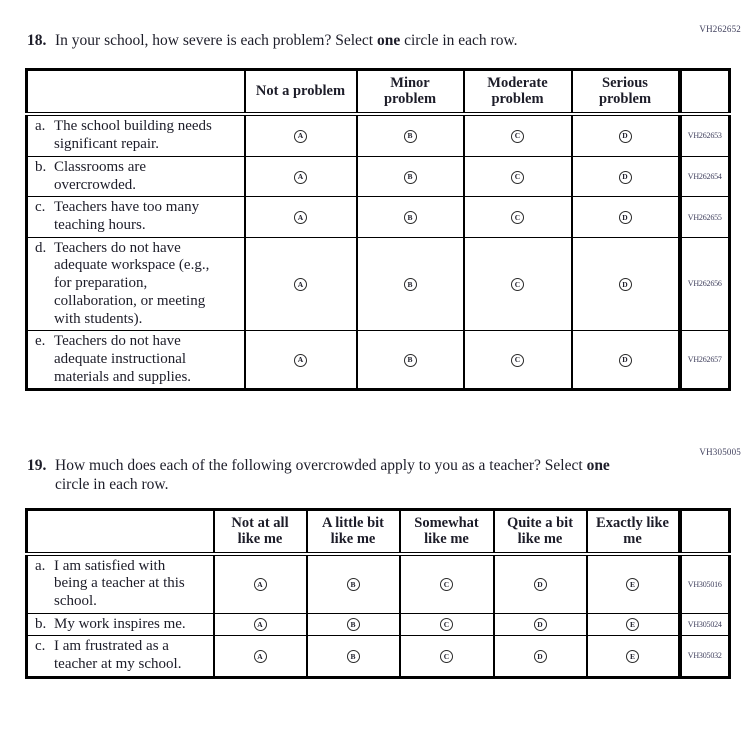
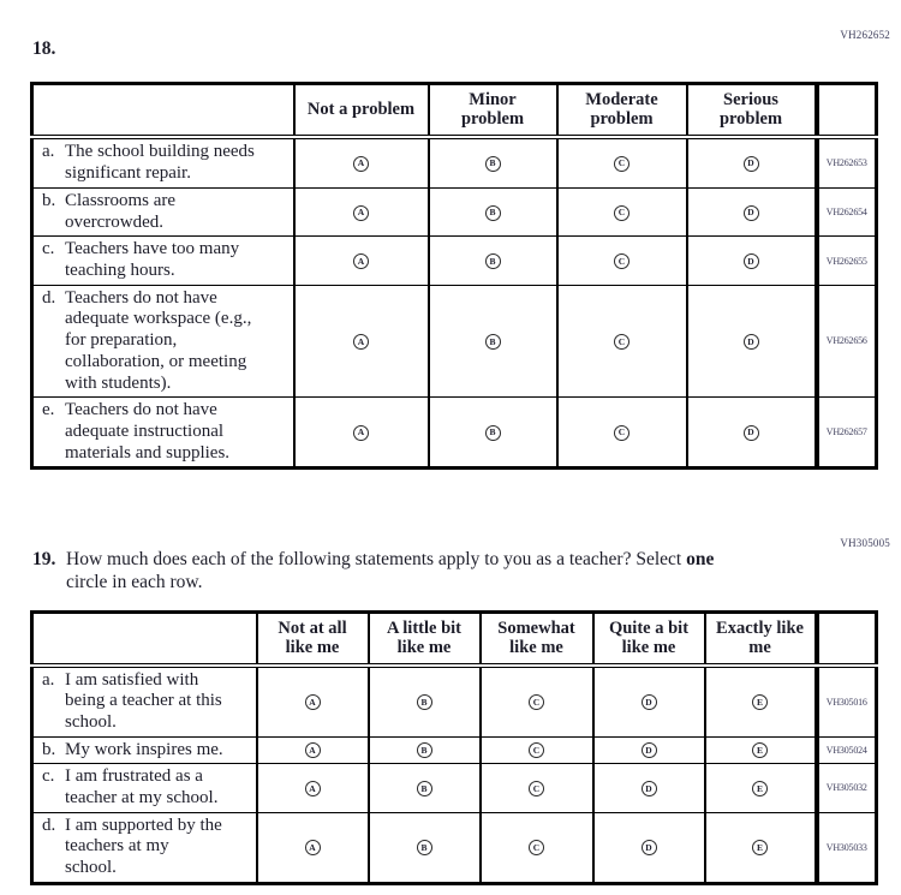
  VH262652
  18.
- In your school, how severe is each problem? Select one circle in each row.
  	Not a problem	Minor problem	Moderate problem	Serious problem
  a. The school building needs significant repair.	A	B	C	D	VH262653
  b. Classrooms are overcrowded.	A	B	C	D	VH262654
  c. Teachers have too many teaching hours.	A	B	C	D	VH262655
  d. Teachers do not have adequate workspace (e.g., for preparation, collaboration, or meeting with students).	A	B	C	D	VH262656
  e. Teachers do not have adequate instructional materials and supplies.	A	B	C	D	VH262657
  VH305005
  19.
- How much does each of the following overcrowded apply to you as a teacher? Select one
+ How much does each of the following statements apply to you as a teacher? Select one
  circle in each row.
  	Not at all like me	A little bit like me	Somewhat like me	Quite a bit like me	Exactly like me
  a. I am satisfied with being a teacher at this school.	A	B	C	D	E	VH305016
  b. My work inspires me.	A	B	C	D	E	VH305024
  c. I am frustrated as a teacher at my school.	A	B	C	D	E	VH305032
+ d. I am supported by the teachers at my school.	A	B	C	D	E	VH305033
